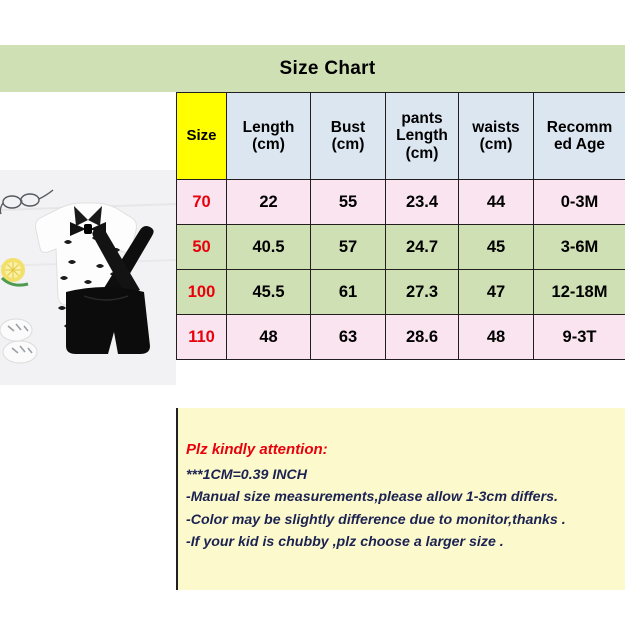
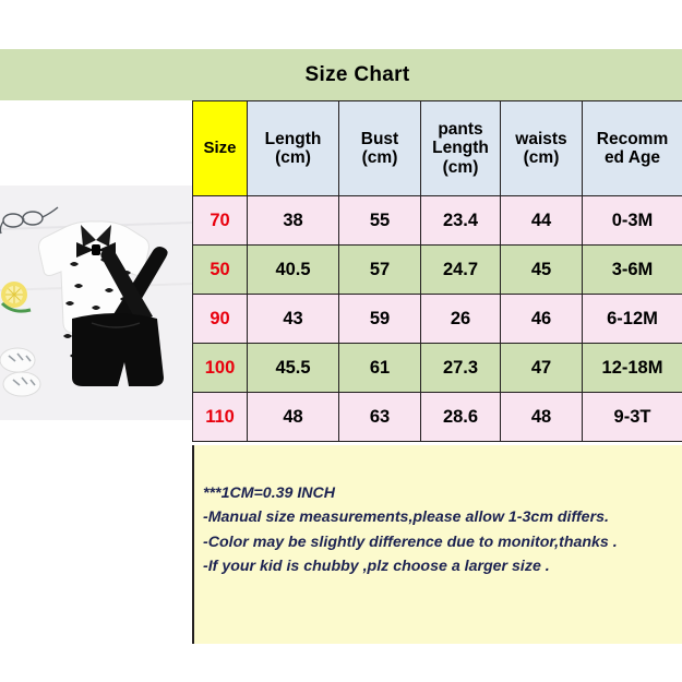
  Size Chart
  Size	Length (cm)	Bust (cm)	pants Length (cm)	waists (cm)	Recomm ed Age
- 70	22	55	23.4	44	0-3M
+ 70	38	55	23.4	44	0-3M
  50	40.5	57	24.7	45	3-6M
+ 90	43	59	26	46	6-12M
  100	45.5	61	27.3	47	12-18M
  110	48	63	28.6	48	9-3T
- Plz kindly attention:
  ***1CM=0.39 INCH
  -Manual size measurements,please allow 1-3cm differs.
  -Color may be slightly difference due to monitor,thanks .
  -If your kid is chubby ,plz choose a larger size .
